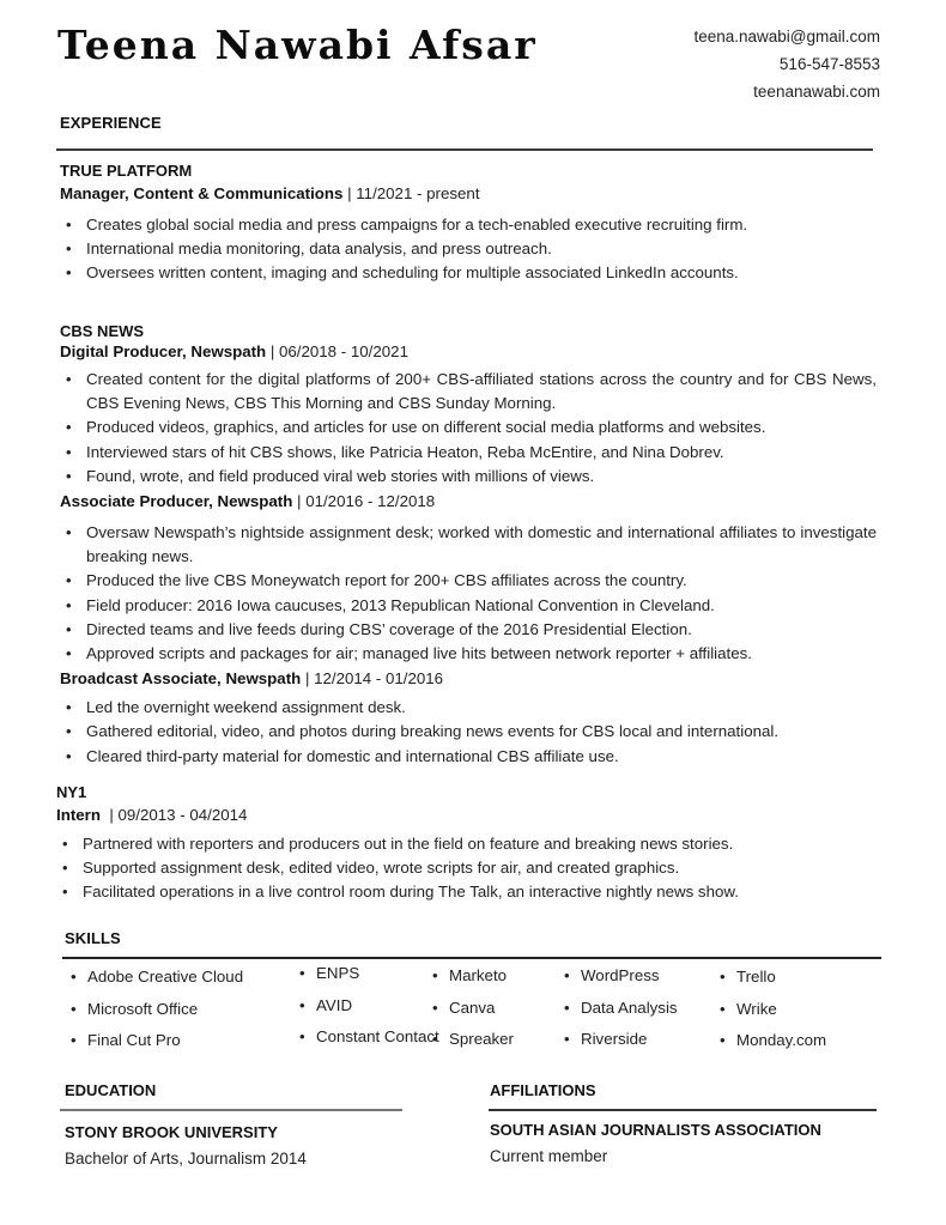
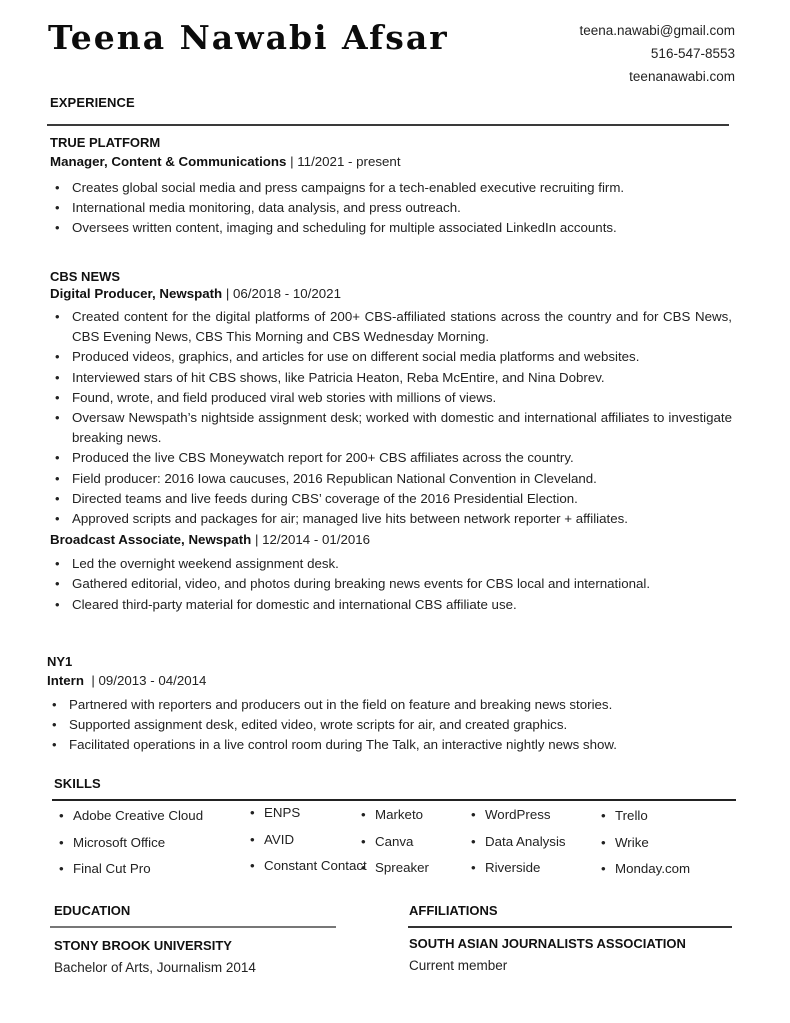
  Teena Nawabi Afsar
  teena.nawabi@gmail.com
  516-547-8553
  teenanawabi.com
  EXPERIENCE
  TRUE PLATFORM
  Manager, Content & Communications | 11/2021 - present
  Creates global social media and press campaigns for a tech-enabled executive recruiting firm.
  International media monitoring, data analysis, and press outreach.
  Oversees written content, imaging and scheduling for multiple associated LinkedIn accounts.
  CBS NEWS
  Digital Producer, Newspath | 06/2018 - 10/2021
- Created content for the digital platforms of 200+ CBS-affiliated stations across the country and for CBS News, CBS Evening News, CBS This Morning and CBS Sunday Morning.
+ Created content for the digital platforms of 200+ CBS-affiliated stations across the country and for CBS News, CBS Evening News, CBS This Morning and CBS Wednesday Morning.
  Produced videos, graphics, and articles for use on different social media platforms and websites.
  Interviewed stars of hit CBS shows, like Patricia Heaton, Reba McEntire, and Nina Dobrev.
  Found, wrote, and field produced viral web stories with millions of views.
- Associate Producer, Newspath | 01/2016 - 12/2018
  Oversaw Newspath’s nightside assignment desk; worked with domestic and international affiliates to investigate breaking news.
  Produced the live CBS Moneywatch report for 200+ CBS affiliates across the country.
- Field producer: 2016 Iowa caucuses, 2013 Republican National Convention in Cleveland.
+ Field producer: 2016 Iowa caucuses, 2016 Republican National Convention in Cleveland.
  Directed teams and live feeds during CBS’ coverage of the 2016 Presidential Election.
  Approved scripts and packages for air; managed live hits between network reporter + affiliates.
  Broadcast Associate, Newspath | 12/2014 - 01/2016
  Led the overnight weekend assignment desk.
  Gathered editorial, video, and photos during breaking news events for CBS local and international.
  Cleared third-party material for domestic and international CBS affiliate use.
  NY1
  Intern | 09/2013 - 04/2014
  Partnered with reporters and producers out in the field on feature and breaking news stories.
  Supported assignment desk, edited video, wrote scripts for air, and created graphics.
  Facilitated operations in a live control room during The Talk, an interactive nightly news show.
  SKILLS
  Adobe Creative Cloud
  Microsoft Office
  Final Cut Pro
  ENPS
  AVID
  Constant Contact
  Marketo
  Canva
  Spreaker
  WordPress
  Data Analysis
  Riverside
  Trello
  Wrike
  Monday.com
  EDUCATION
  STONY BROOK UNIVERSITY
  Bachelor of Arts, Journalism 2014
  AFFILIATIONS
  SOUTH ASIAN JOURNALISTS ASSOCIATION
  Current member
